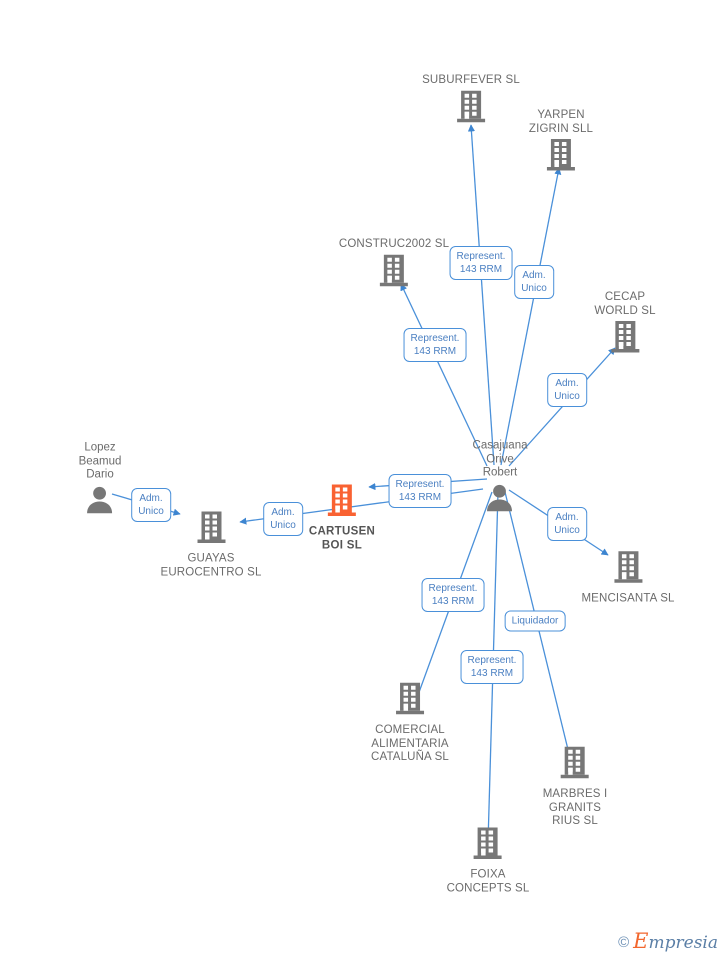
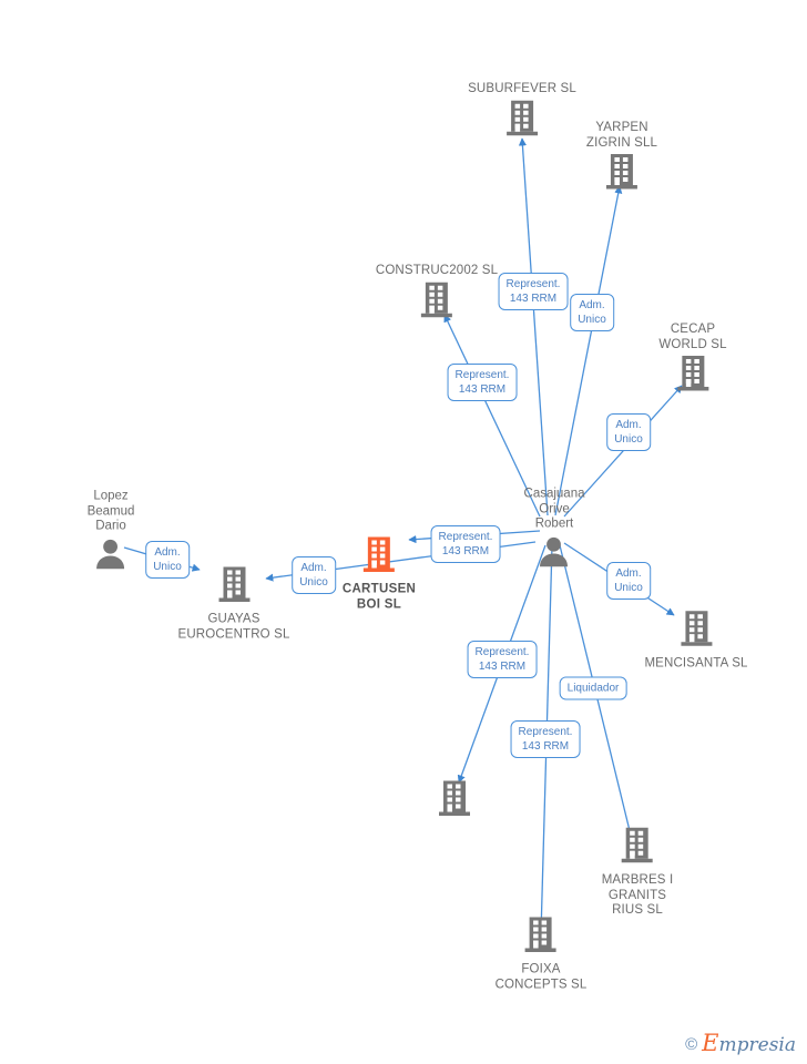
  SUBURFEVER SL
  YARPEN
  ZIGRIN SLL
  CONSTRUC2002 SL
  CECAP
  WORLD SL
  Casajuana
  Orive
  Robert
  Lopez
  Beamud
  Dario
  GUAYAS
  EUROCENTRO SL
  CARTUSEN
  BOI SL
  MENCISANTA SL
- COMERCIAL
- ALIMENTARIA
- CATALUÑA SL
  MARBRES I
  GRANITS
  RIUS SL
  FOIXA
  CONCEPTS SL
  Represent.
  143 RRM
  Adm.
  Unico
  Represent.
  143 RRM
  Adm.
  Unico
  Represent.
  143 RRM
  Adm.
  Unico
  Adm.
  Unico
  Adm.
  Unico
  Represent.
  143 RRM
  Represent.
  143 RRM
  Liquidador
  ©
  Empresia
